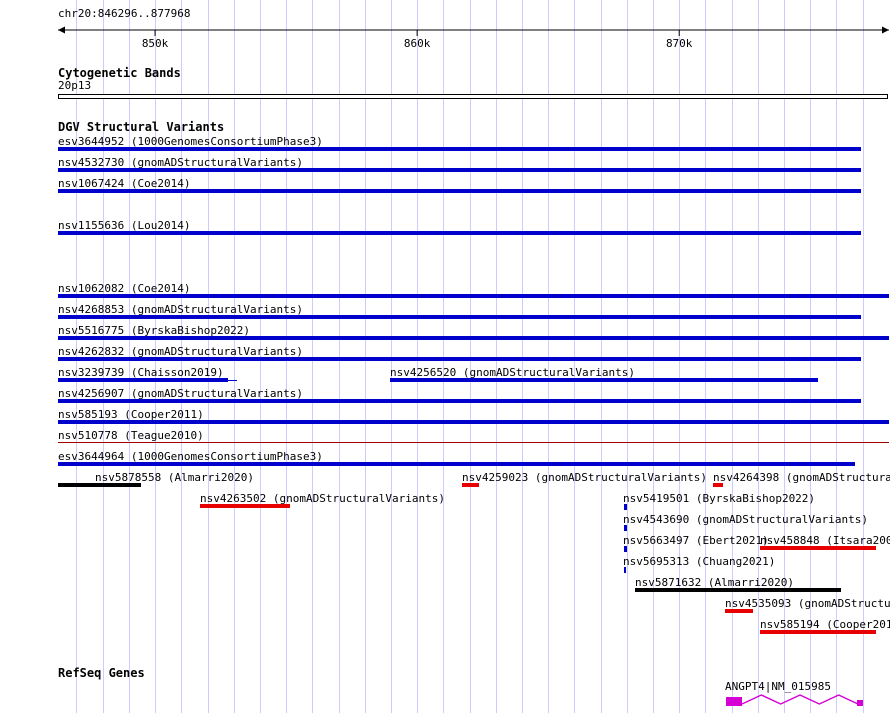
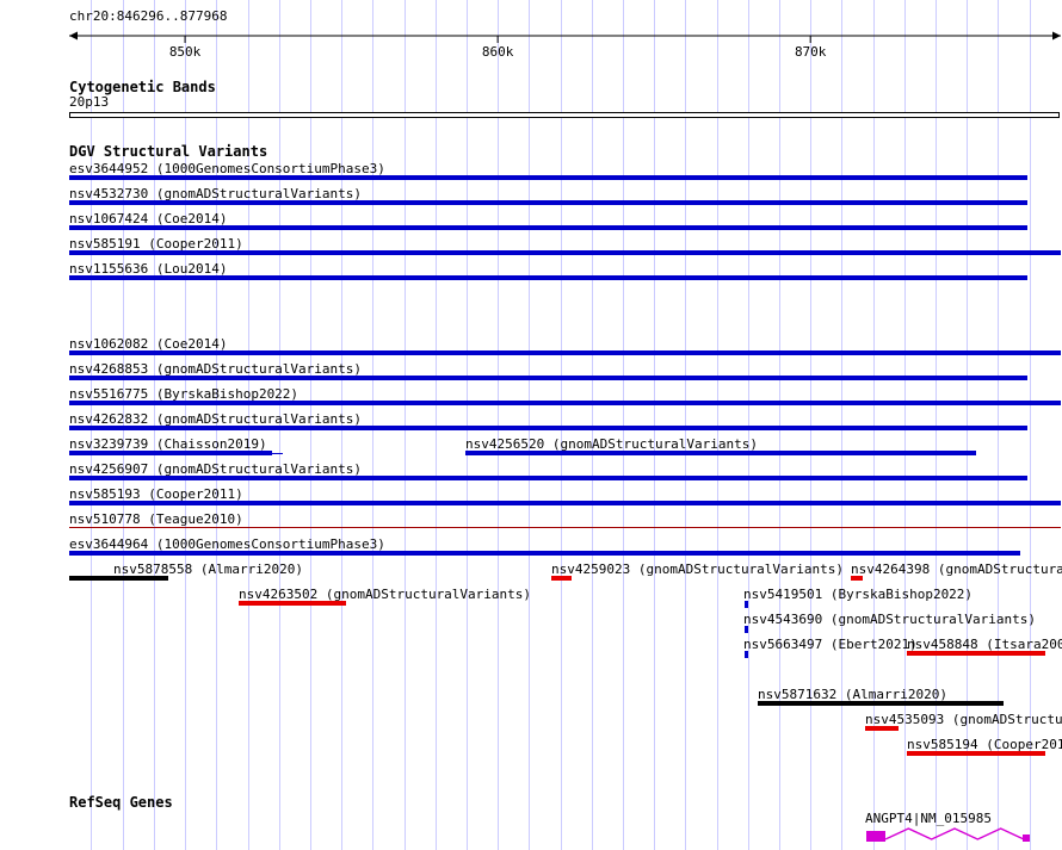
  chr20:846296..877968
  850k
  860k
  870k
  Cytogenetic Bands
  20p13
  DGV Structural Variants
  esv3644952 (1000GenomesConsortiumPhase3)
  nsv4532730 (gnomADStructuralVariants)
  nsv1067424 (Coe2014)
+ nsv585191 (Cooper2011)
  nsv1155636 (Lou2014)
  nsv1062082 (Coe2014)
  nsv4268853 (gnomADStructuralVariants)
  nsv5516775 (ByrskaBishop2022)
  nsv4262832 (gnomADStructuralVariants)
  nsv3239739 (Chaisson2019)
  nsv4256520 (gnomADStructuralVariants)
  nsv4256907 (gnomADStructuralVariants)
  nsv585193 (Cooper2011)
  nsv510778 (Teague2010)
  esv3644964 (1000GenomesConsortiumPhase3)
  nsv5878558 (Almarri2020)
  nsv4259023 (gnomADStructuralVariants)
  nsv4264398 (gnomADStructura
  nsv4263502 (gnomADStructuralVariants)
  nsv5419501 (ByrskaBishop2022)
  nsv4543690 (gnomADStructuralVariants)
  nsv5663497 (Ebert2021)
  nsv458848 (Itsara200
- nsv5695313 (Chuang2021)
  nsv5871632 (Almarri2020)
  nsv4535093 (gnomADStructu
  nsv585194 (Cooper201
  RefSeq Genes
  ANGPT4|NM_015985
